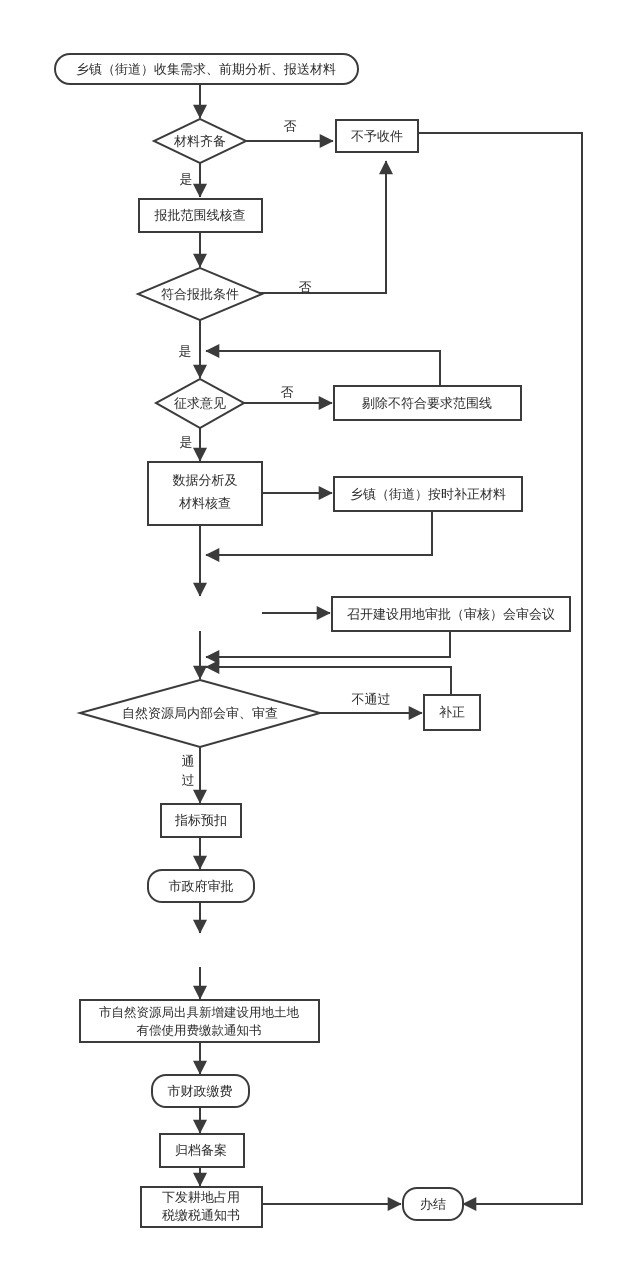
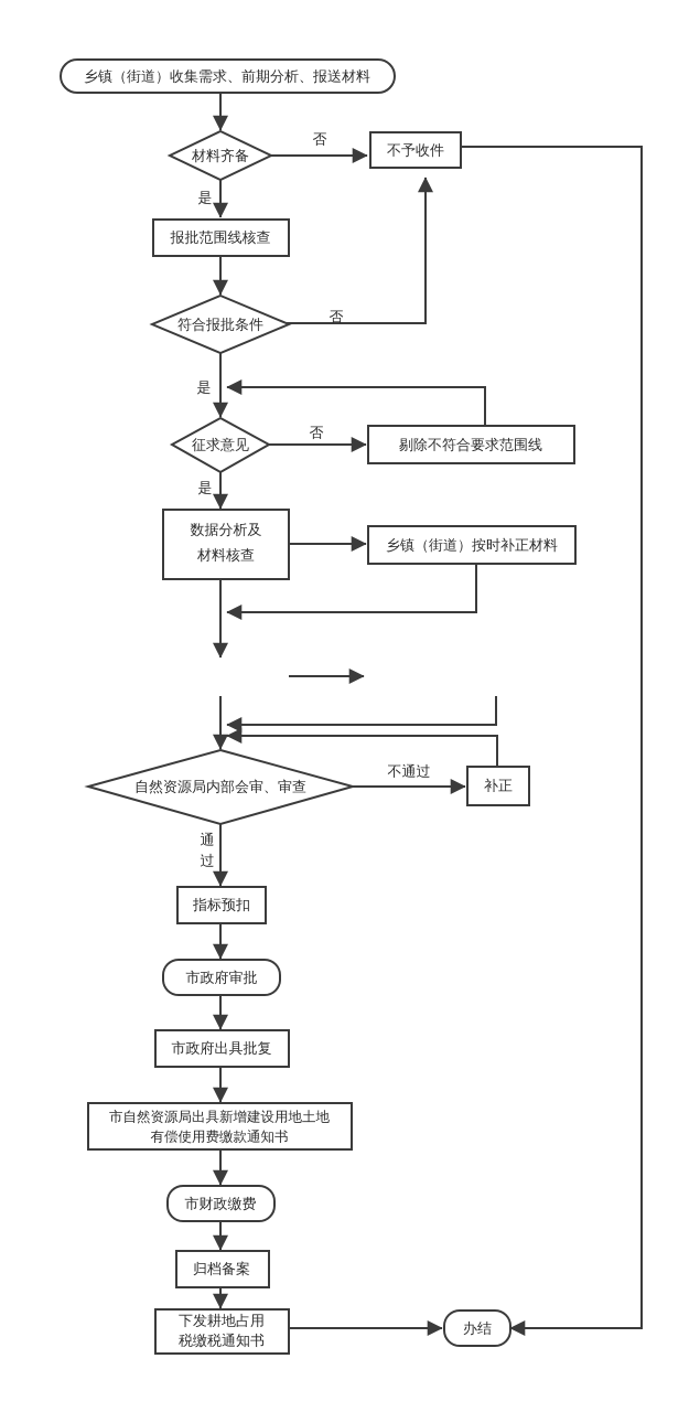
  乡镇（街道）收集需求、前期分析、报送材料
  材料齐备
  不予收件
  报批范围线核查
  符合报批条件
  征求意见
  剔除不符合要求范围线
  数据分析及
  材料核查
  乡镇（街道）按时补正材料
- 召开建设用地审批（审核）会审会议
  自然资源局内部会审、审查
  补正
  指标预扣
  市政府审批
+ 市政府出具批复
  市自然资源局出具新增建设用地土地
  有偿使用费缴款通知书
  市财政缴费
  归档备案
  下发耕地占用
  税缴税通知书
  办结
  否
  是
  否
  是
  否
  是
  不通过
  通
  过
